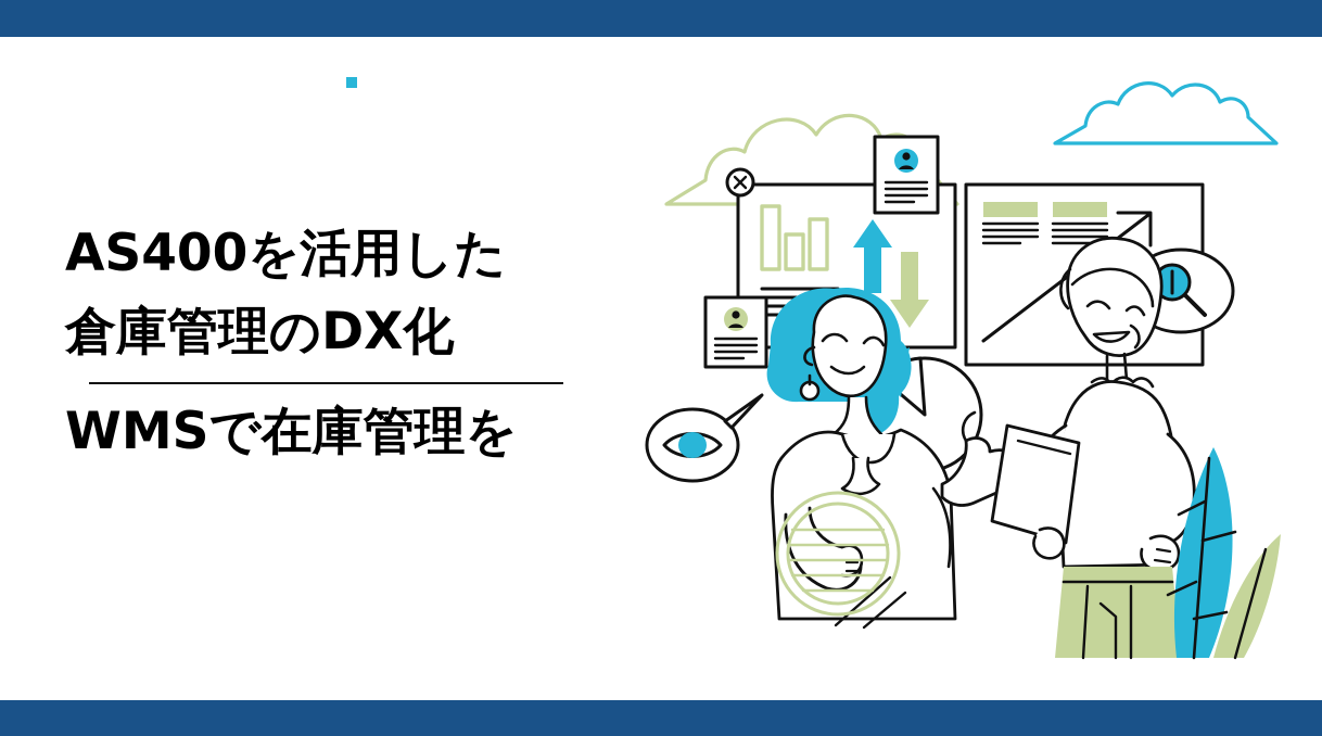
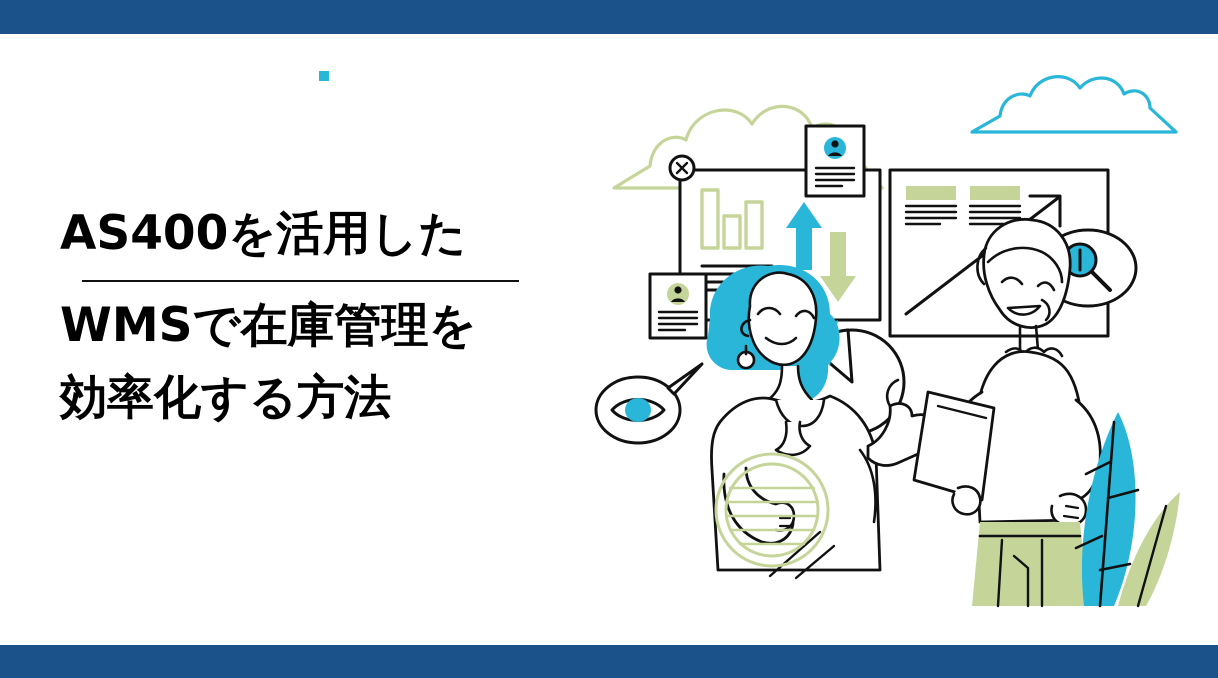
  AS400を活用した
- 倉庫管理のDX化
  WMSで在庫管理を
+ 効率化する方法
